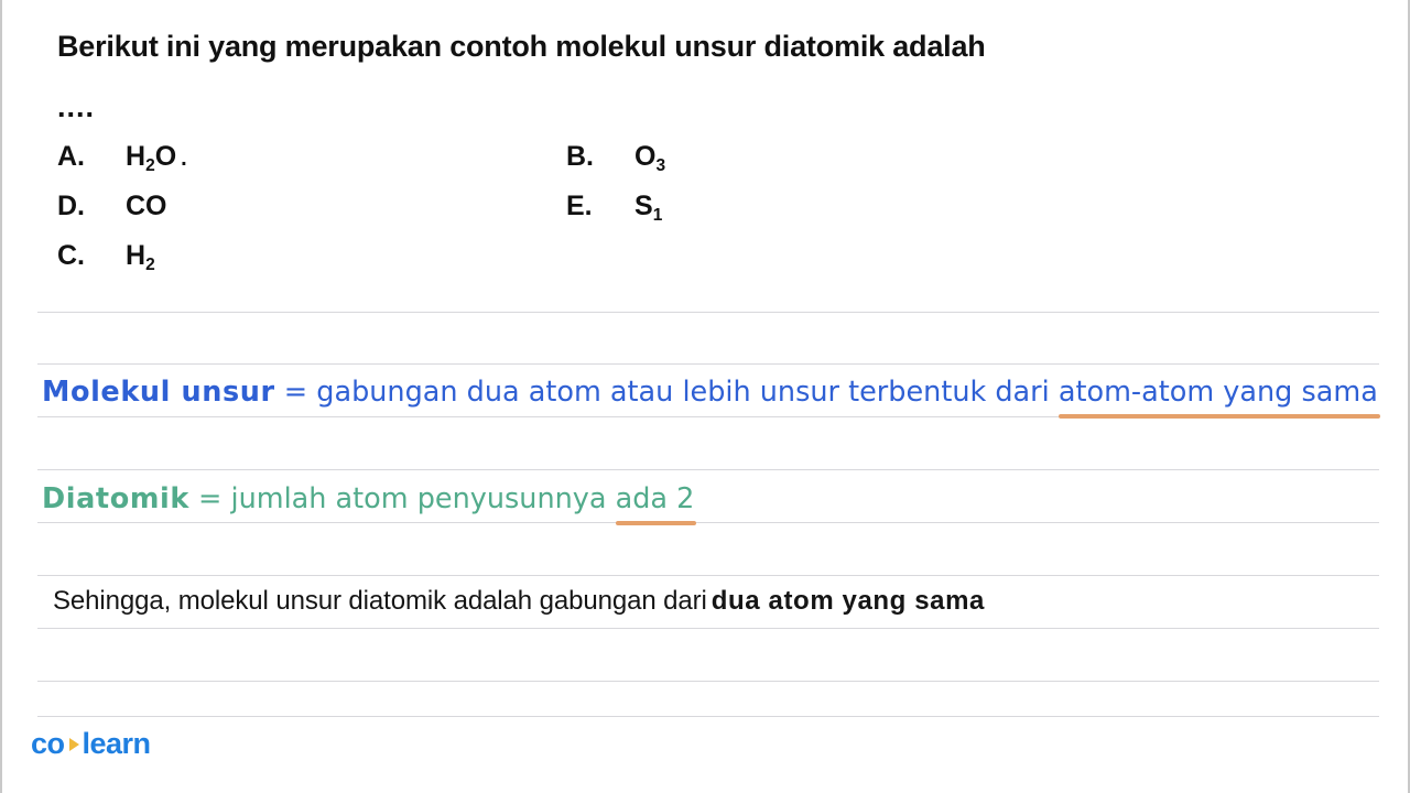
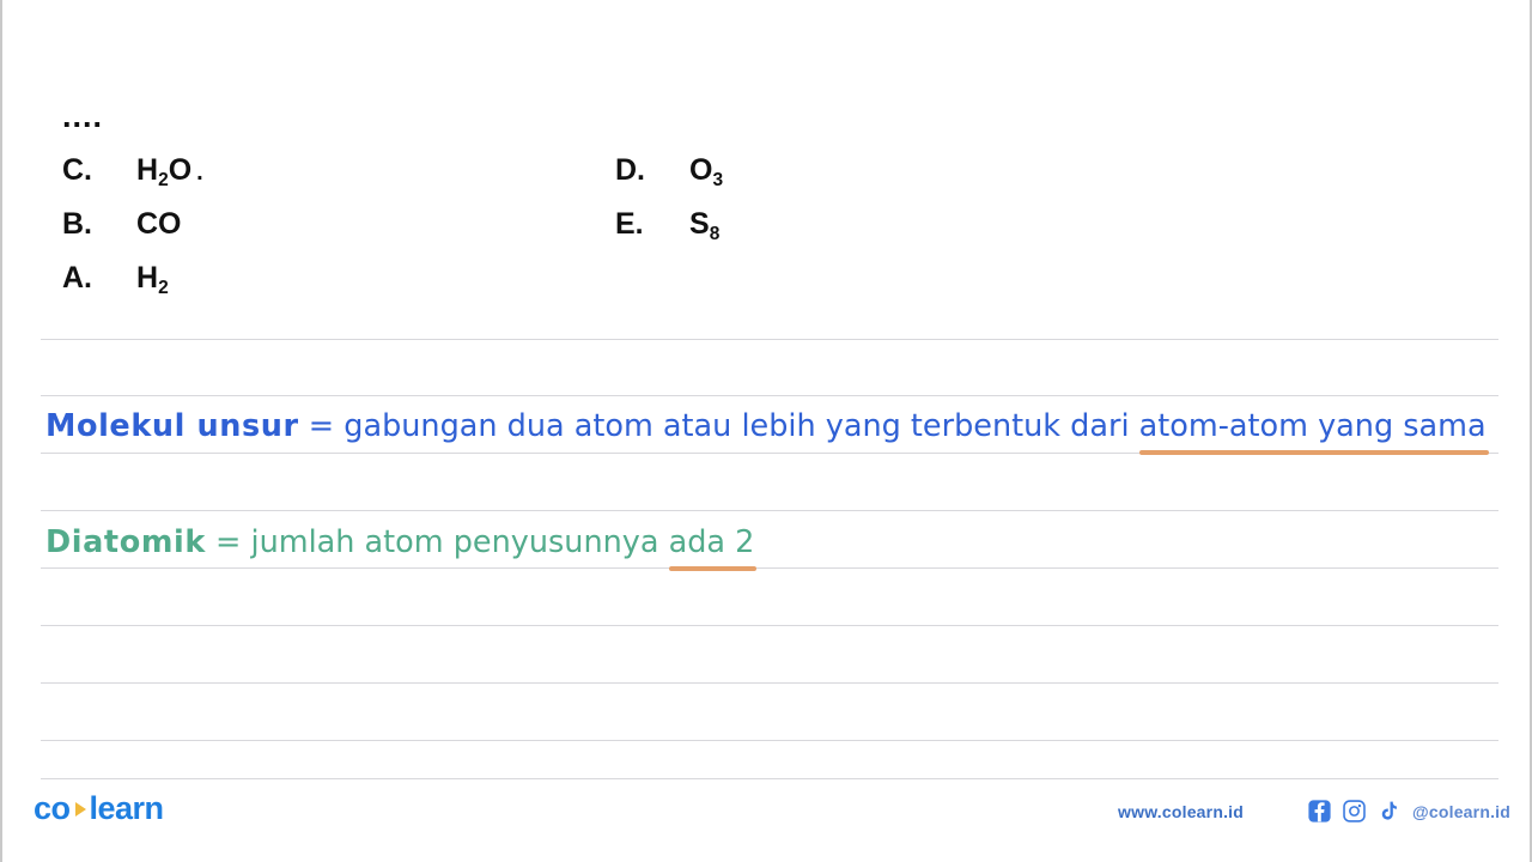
- Berikut ini yang merupakan contoh molekul unsur diatomik adalah
  ....
- A. H2O .
+ C. H2O .
- D. CO
+ B. CO
- C. H2
+ A. H2
- B. O3
+ D. O3
- E. S1
+ E. S8
- Molekul unsur = gabungan dua atom atau lebih unsur terbentuk dari atom-atom yang sama
+ Molekul unsur = gabungan dua atom atau lebih yang terbentuk dari atom-atom yang sama
  Diatomik = jumlah atom penyusunnya ada 2
- Sehingga, molekul unsur diatomik adalah gabungan dari dua atom yang sama
  co
  learn
+ www.colearn.id
+ @colearn.id
